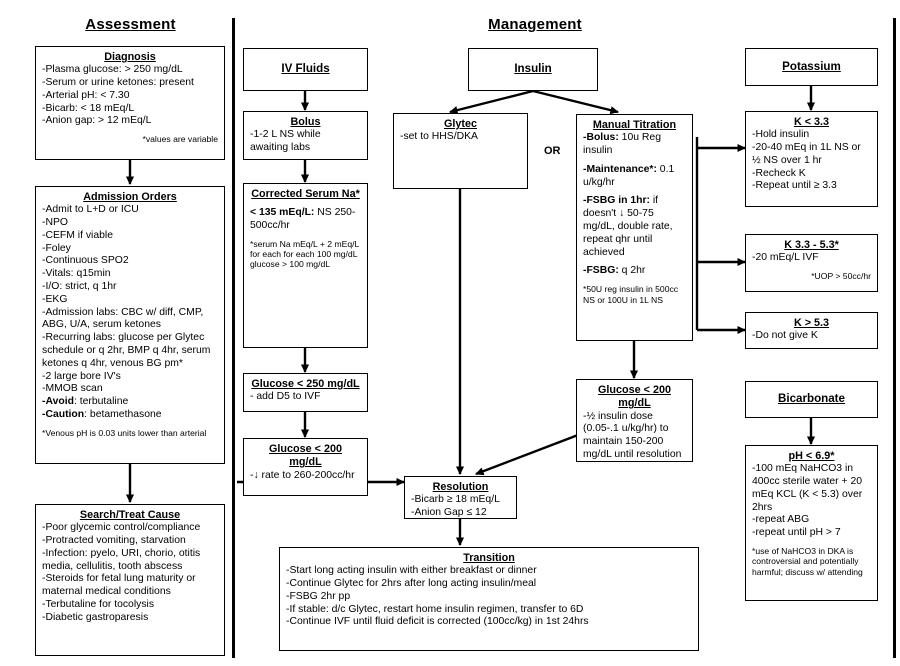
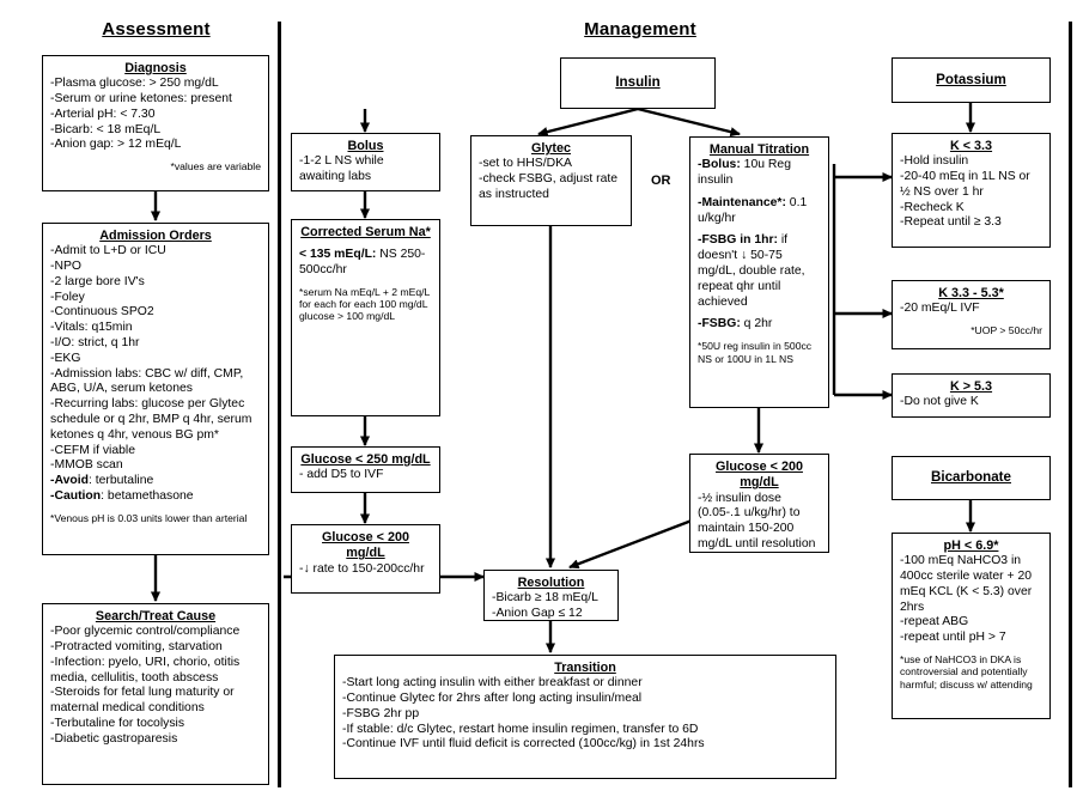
  Assessment
  Management
  Diagnosis
  -Plasma glucose: > 250 mg/dL
  -Serum or urine ketones: present
  -Arterial pH: < 7.30
  -Bicarb: < 18 mEq/L
  -Anion gap: > 12 mEq/L
  *values are variable
  Admission Orders
  -Admit to L+D or ICU
  -NPO
- -CEFM if viable
+ -2 large bore IV's
  -Foley
  -Continuous SPO2
  -Vitals: q15min
  -I/O: strict, q 1hr
  -EKG
  -Admission labs: CBC w/ diff, CMP, ABG, U/A, serum ketones
  -Recurring labs: glucose per Glytec schedule or q 2hr, BMP q 4hr, serum ketones q 4hr, venous BG pm*
- -2 large bore IV's
+ -CEFM if viable
  -MMOB scan
  -Avoid: terbutaline
  -Caution: betamethasone
  *Venous pH is 0.03 units lower than arterial
  Search/Treat Cause
  -Poor glycemic control/compliance
  -Protracted vomiting, starvation
  -Infection: pyelo, URI, chorio, otitis media, cellulitis, tooth abscess
  -Steroids for fetal lung maturity or maternal medical conditions
  -Terbutaline for tocolysis
  -Diabetic gastroparesis
- IV Fluids
  Bolus
  -1-2 L NS while awaiting labs
  Corrected Serum Na*
  < 135 mEq/L: NS 250-500cc/hr
  *serum Na mEq/L + 2 mEq/L for each for each 100 mg/dL glucose > 100 mg/dL
  Glucose < 250 mg/dL
  - add D5 to IVF
  Glucose < 200
  mg/dL
- -↓ rate to 260-200cc/hr
+ -↓ rate to 150-200cc/hr
  Insulin
  Glytec
  -set to HHS/DKA
+ -check FSBG, adjust rate as instructed
  OR
  Manual Titration
  -Bolus: 10u Reg insulin
  -Maintenance*: 0.1 u/kg/hr
  -FSBG in 1hr: if doesn't ↓ 50-75 mg/dL, double rate, repeat qhr until achieved
  -FSBG: q 2hr
  *50U reg insulin in 500cc NS or 100U in 1L NS
  Glucose < 200
  mg/dL
  -½ insulin dose (0.05-.1 u/kg/hr) to maintain 150-200 mg/dL until resolution
  Resolution
  -Bicarb ≥ 18 mEq/L
  -Anion Gap ≤ 12
  Transition
  -Start long acting insulin with either breakfast or dinner
  -Continue Glytec for 2hrs after long acting insulin/meal
  -FSBG 2hr pp
  -If stable: d/c Glytec, restart home insulin regimen, transfer to 6D
  -Continue IVF until fluid deficit is corrected (100cc/kg) in 1st 24hrs
  Potassium
  K < 3.3
  -Hold insulin
  -20-40 mEq in 1L NS or ½ NS over 1 hr
  -Recheck K
  -Repeat until ≥ 3.3
  K 3.3 - 5.3*
  -20 mEq/L IVF
  *UOP > 50cc/hr
  K > 5.3
  -Do not give K
  Bicarbonate
  pH < 6.9*
  -100 mEq NaHCO3 in 400cc sterile water + 20 mEq KCL (K < 5.3) over 2hrs
  -repeat ABG
  -repeat until pH > 7
  *use of NaHCO3 in DKA is controversial and potentially harmful; discuss w/ attending
